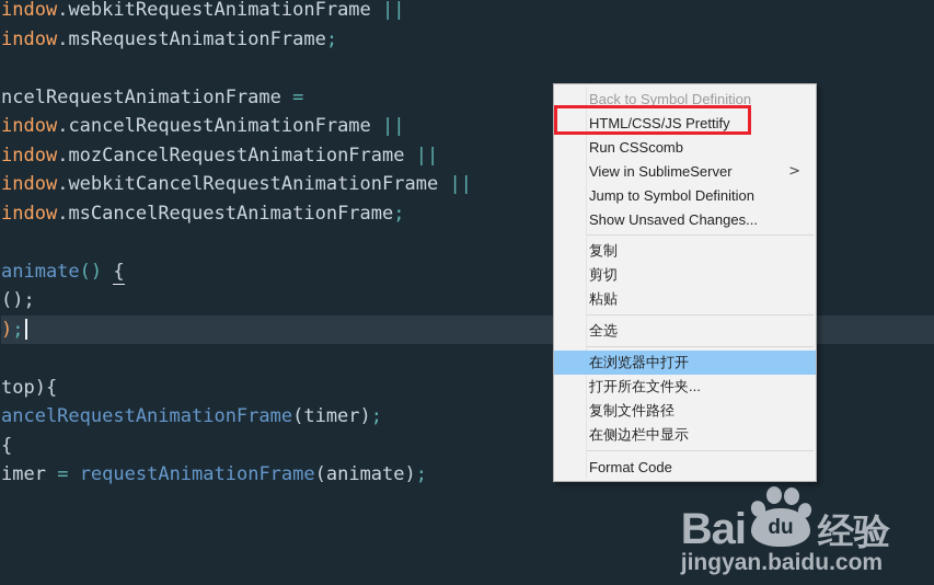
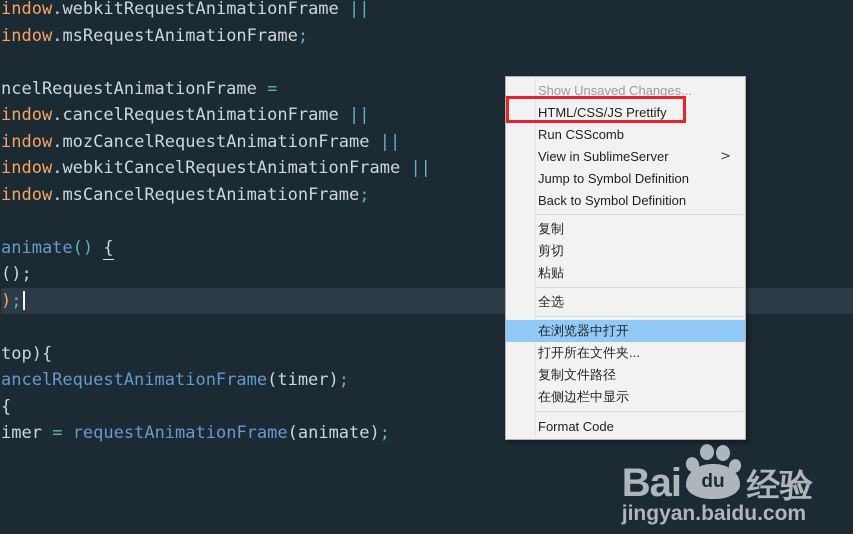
  indow.webkitRequestAnimationFrame ||
  indow.msRequestAnimationFrame;
  ncelRequestAnimationFrame =
  indow.cancelRequestAnimationFrame ||
  indow.mozCancelRequestAnimationFrame ||
  indow.webkitCancelRequestAnimationFrame ||
  indow.msCancelRequestAnimationFrame;
  animate() {
  ();
  );
  top){
  ancelRequestAnimationFrame(timer);
  {
  imer = requestAnimationFrame(animate);
- Back to Symbol Definition
+ Show Unsaved Changes...
  HTML/CSS/JS Prettify
  Run CSScomb
  View in SublimeServer
  >
  Jump to Symbol Definition
- Show Unsaved Changes...
+ Back to Symbol Definition
  复制
  剪切
  粘贴
  全选
  在浏览器中打开
  打开所在文件夹...
  复制文件路径
  在侧边栏中显示
  Format Code
  Bai
  du
  经验
  jingyan.baidu.com
